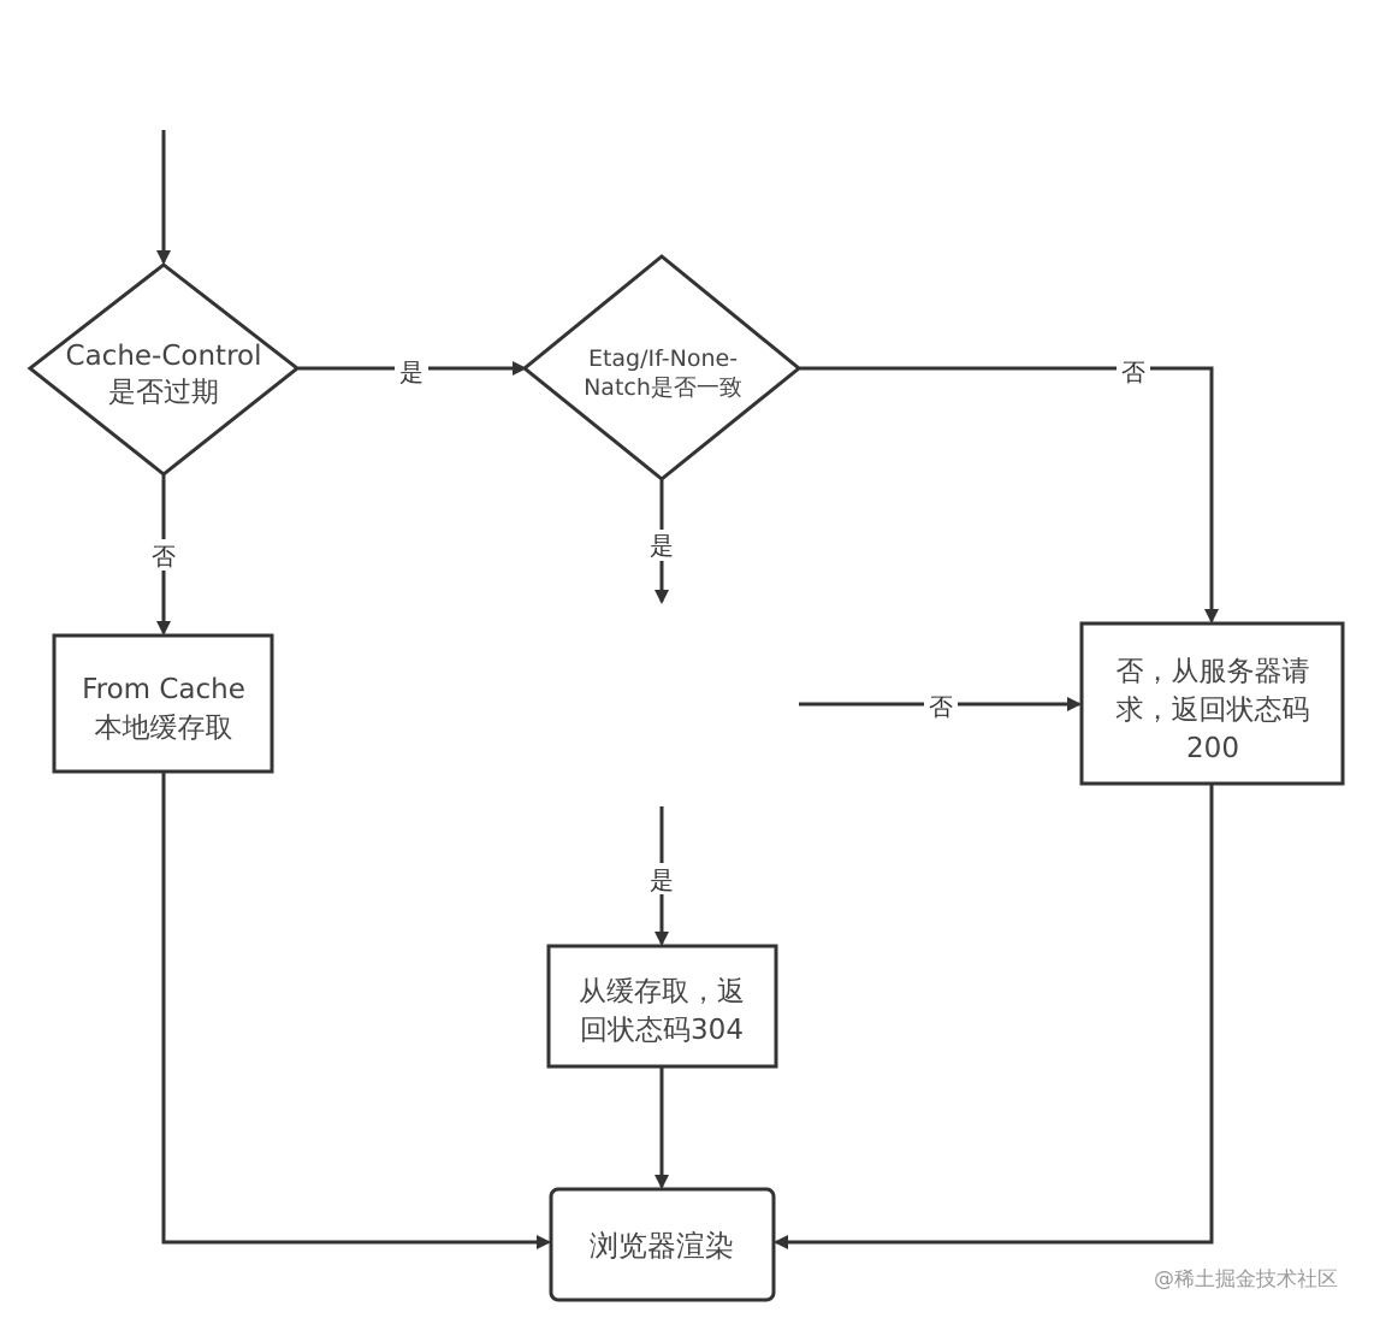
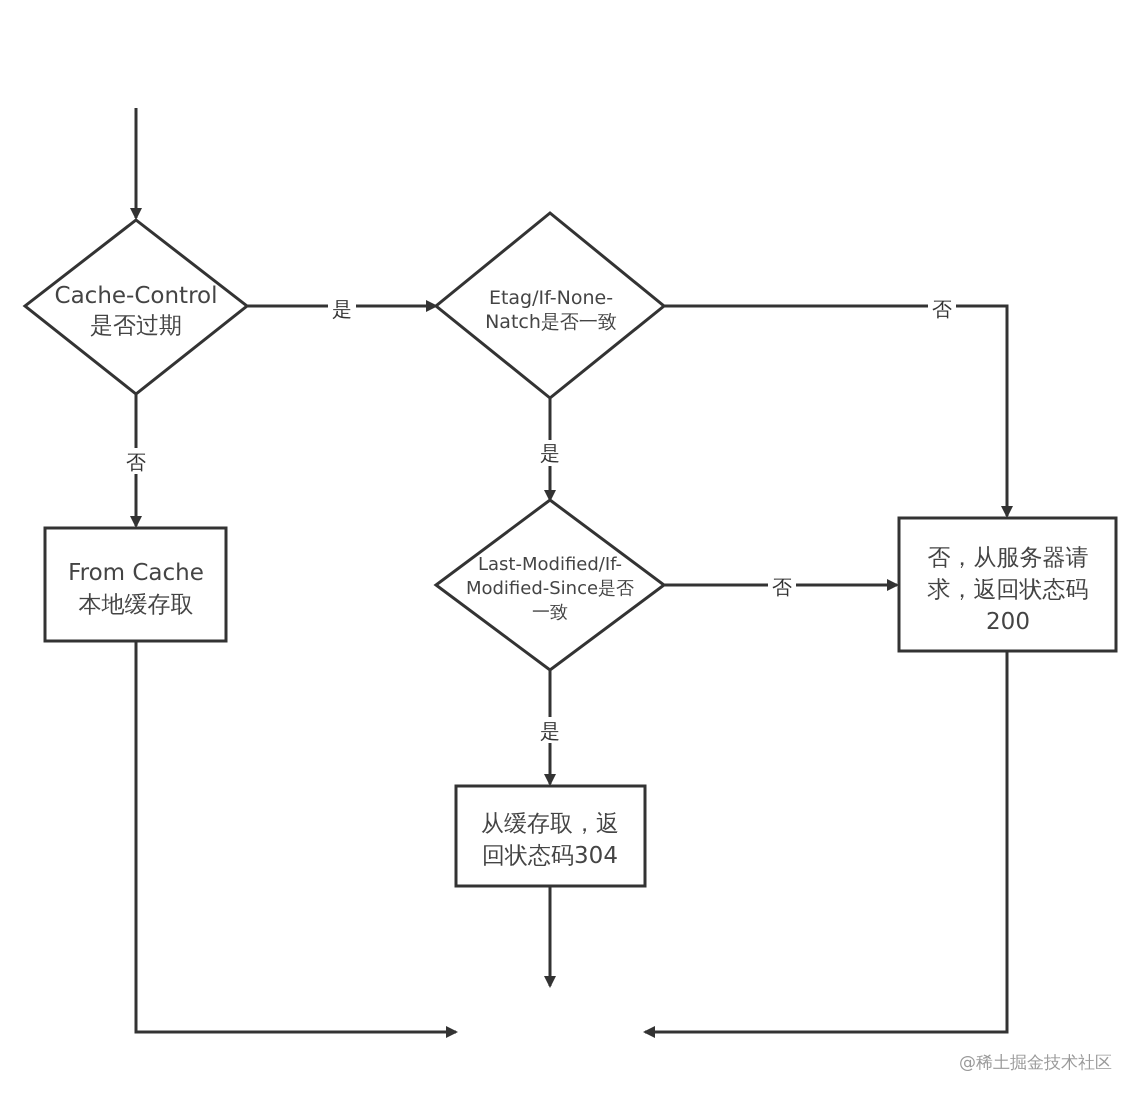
  是
  否
  否
  是
  否
  是
  Cache-Control
  是否过期
  Etag/If-None-
  Natch是否一致
  From Cache
  本地缓存取
+ Last-Modified/If-
+ Modified-Since是否
+ 一致
  否，从服务器请
  求，返回状态码
  200
  从缓存取，返
  回状态码304
- 浏览器渲染
  @稀土掘金技术社区
